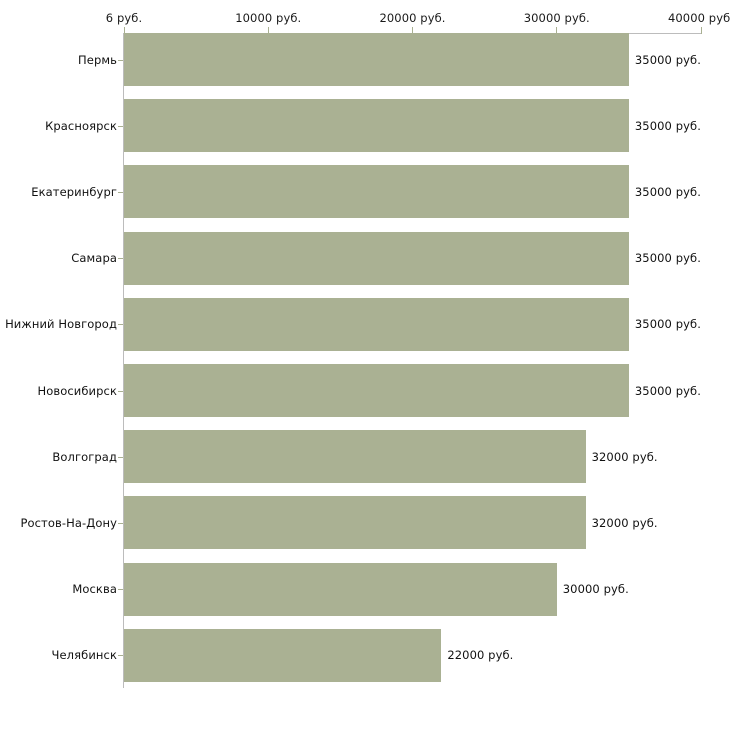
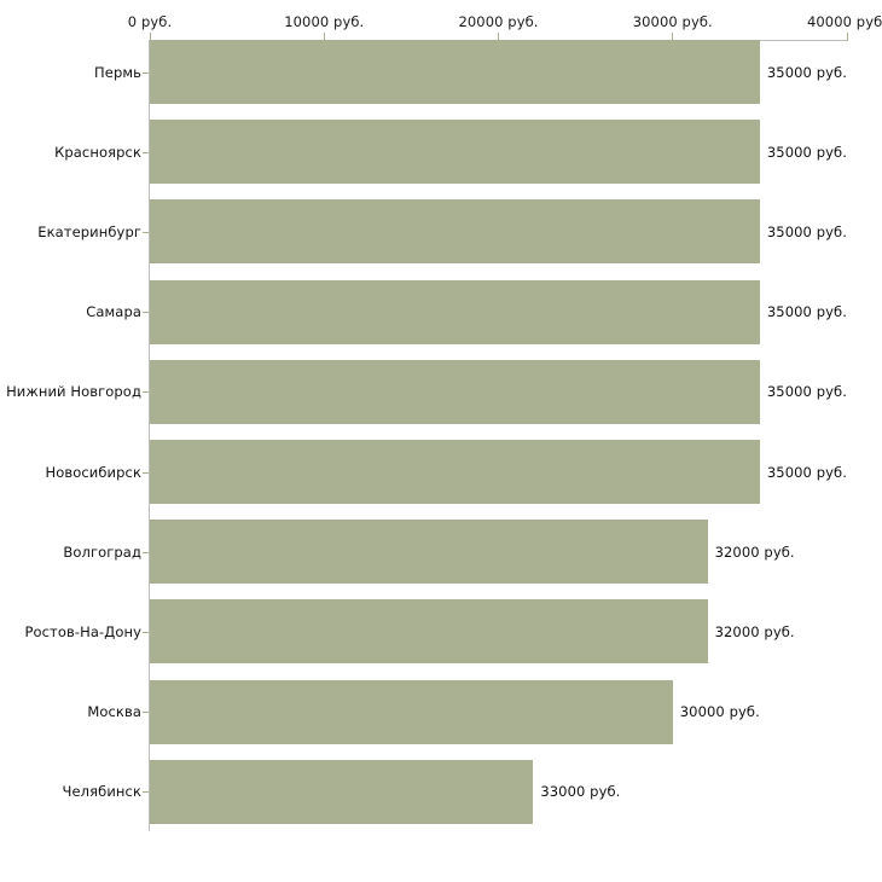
- 6 руб.
+ 0 руб.
  10000 руб.
  20000 руб.
  30000 руб.
  40000 руб
  Пермь
  Красноярск
  Екатеринбург
  Самара
  Нижний Новгород
  Новосибирск
  Волгоград
  Ростов-На-Дону
  Москва
  Челябинск
  35000 руб.
  35000 руб.
  35000 руб.
  35000 руб.
  35000 руб.
  35000 руб.
  32000 руб.
  32000 руб.
  30000 руб.
- 22000 руб.
+ 33000 руб.
